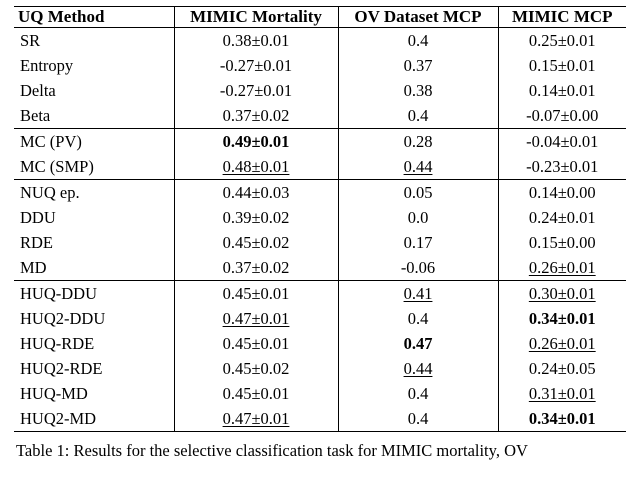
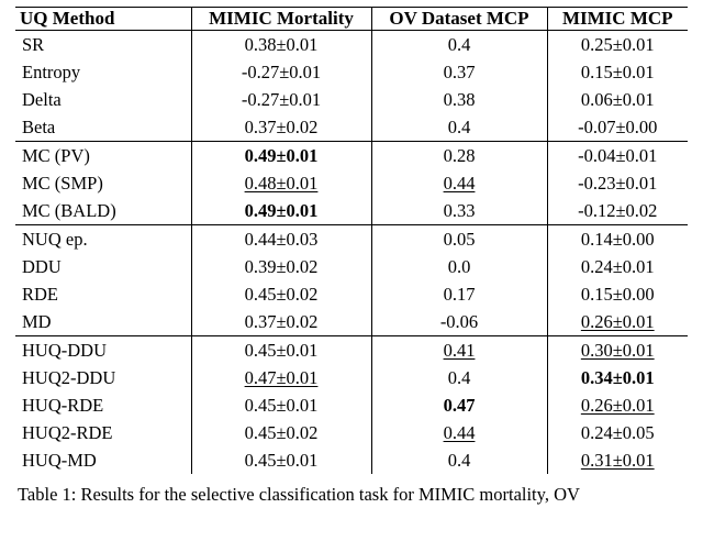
  UQ Method	MIMIC Mortality	OV Dataset MCP	MIMIC MCP
  SR	0.38±0.01	0.4	0.25±0.01
  Entropy	-0.27±0.01	0.37	0.15±0.01
- Delta	-0.27±0.01	0.38	0.14±0.01
+ Delta	-0.27±0.01	0.38	0.06±0.01
  Beta	0.37±0.02	0.4	-0.07±0.00
  MC (PV)	0.49±0.01	0.28	-0.04±0.01
  MC (SMP)	0.48±0.01	0.44	-0.23±0.01
+ MC (BALD)	0.49±0.01	0.33	-0.12±0.02
  NUQ ep.	0.44±0.03	0.05	0.14±0.00
  DDU	0.39±0.02	0.0	0.24±0.01
  RDE	0.45±0.02	0.17	0.15±0.00
  MD	0.37±0.02	-0.06	0.26±0.01
  HUQ-DDU	0.45±0.01	0.41	0.30±0.01
  HUQ2-DDU	0.47±0.01	0.4	0.34±0.01
  HUQ-RDE	0.45±0.01	0.47	0.26±0.01
  HUQ2-RDE	0.45±0.02	0.44	0.24±0.05
  HUQ-MD	0.45±0.01	0.4	0.31±0.01
- HUQ2-MD	0.47±0.01	0.4	0.34±0.01
  Table 1: Results for the selective classification task for MIMIC mortality, OV
